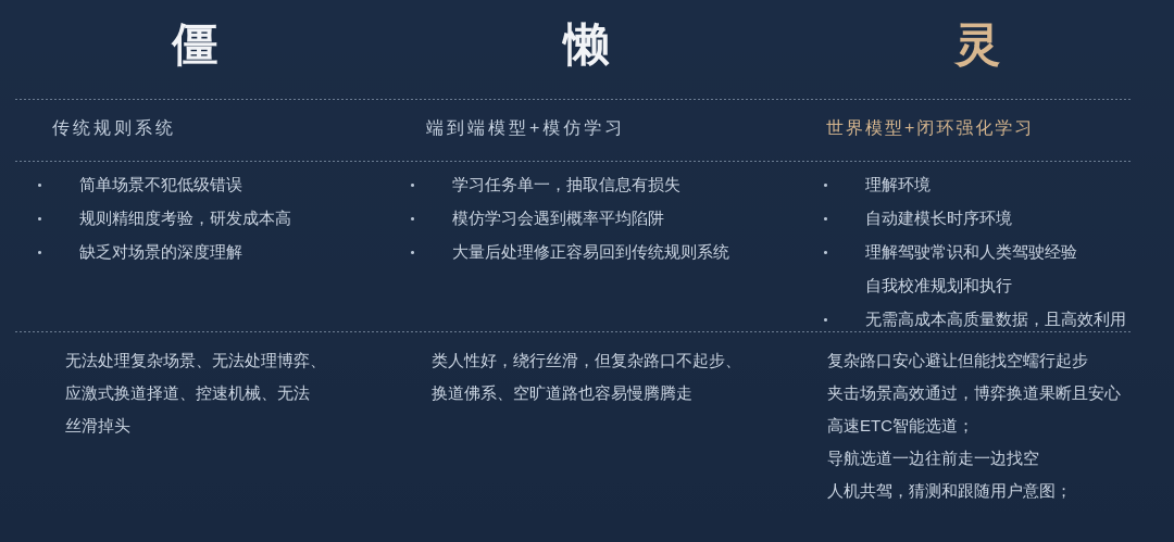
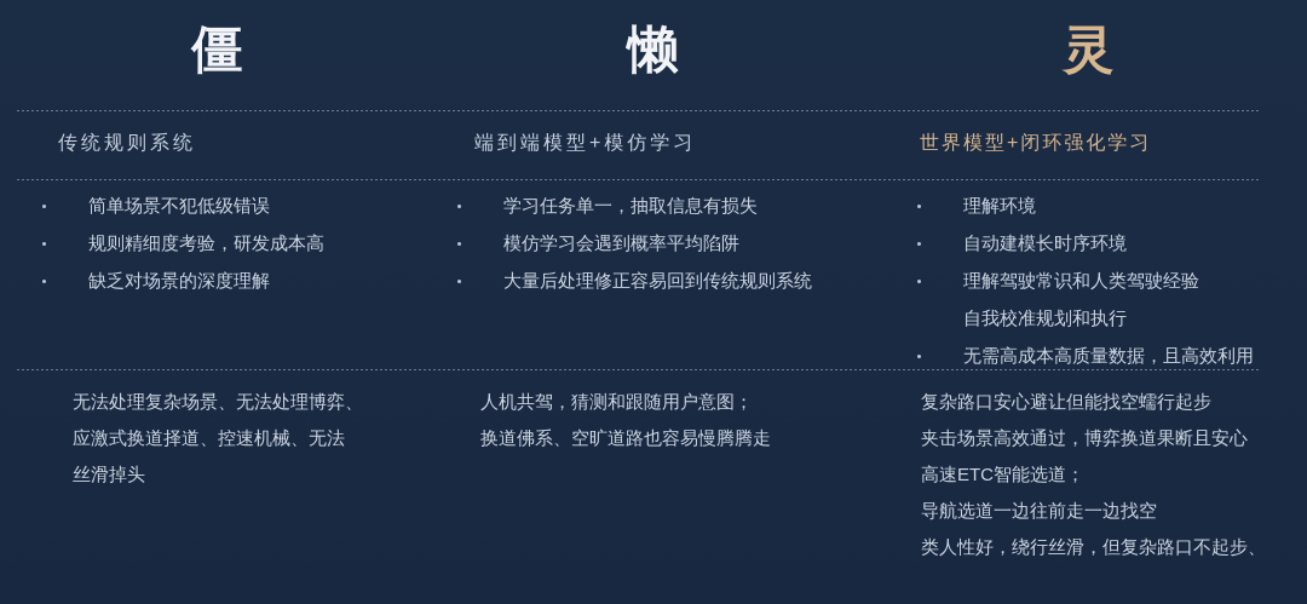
  僵
  传统规则系统
  简单场景不犯低级错误
  规则精细度考验，研发成本高
  缺乏对场景的深度理解
  无法处理复杂场景、无法处理博弈、
  应激式换道择道、控速机械、无法
  丝滑掉头
  懒
  端到端模型+模仿学习
  学习任务单一，抽取信息有损失
  模仿学习会遇到概率平均陷阱
  大量后处理修正容易回到传统规则系统
- 类人性好，绕行丝滑，但复杂路口不起步、
+ 人机共驾，猜测和跟随用户意图；
  换道佛系、空旷道路也容易慢腾腾走
  灵
  世界模型+闭环强化学习
  理解环境
  自动建模长时序环境
  理解驾驶常识和人类驾驶经验
  自我校准规划和执行
  无需高成本高质量数据，且高效利用
  复杂路口安心避让但能找空蠕行起步
  夹击场景高效通过，博弈换道果断且安心
  高速ETC智能选道；
  导航选道一边往前走一边找空
- 人机共驾，猜测和跟随用户意图；
+ 类人性好，绕行丝滑，但复杂路口不起步、
